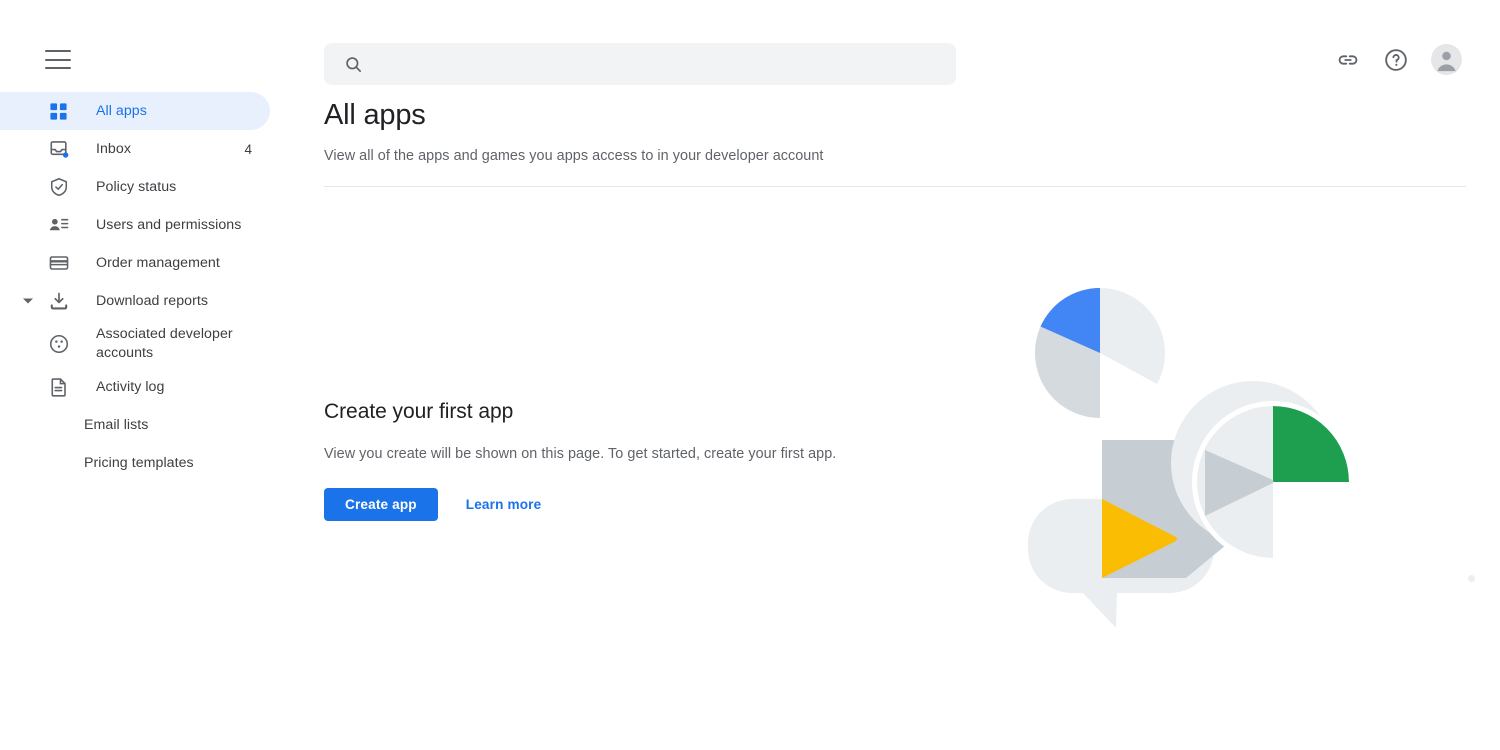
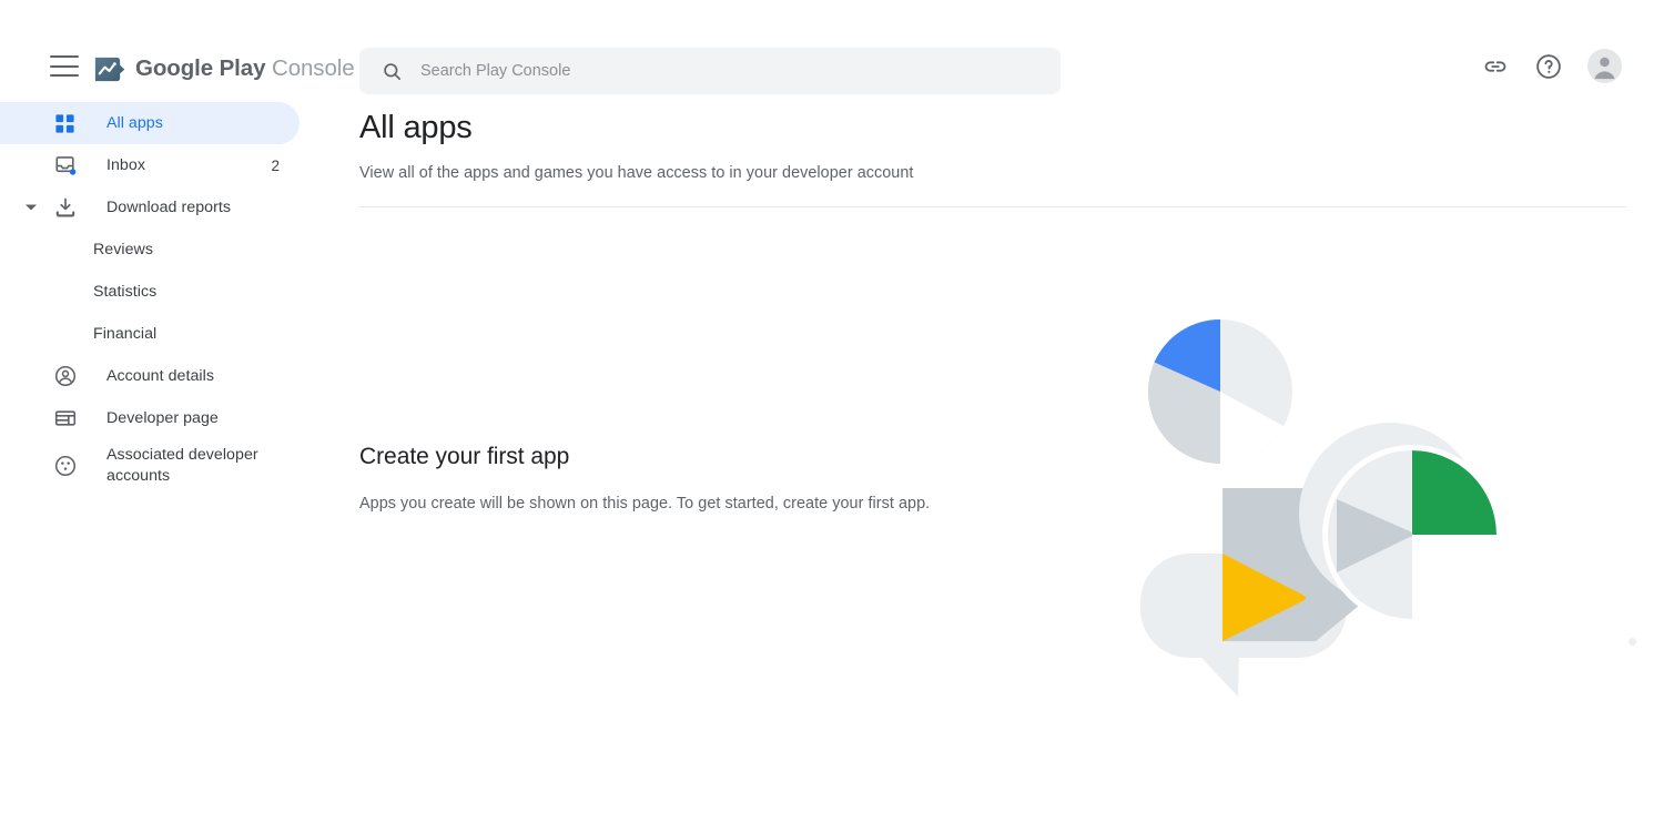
+ Google Play Console
+ Search Play Console
  All apps
  Inbox
- 4
+ 2
- Policy status
- Users and permissions
- Order management
  Download reports
+ Reviews
+ Statistics
+ Financial
+ Account details
+ Developer page
  Associated developer accounts
- Activity log
- Email lists
- Pricing templates
  All apps
- View all of the apps and games you apps access to in your developer account
+ View all of the apps and games you have access to in your developer account
  Create your first app
- View you create will be shown on this page. To get started, create your first app.
+ Apps you create will be shown on this page. To get started, create your first app.
- Create app
- Learn more
